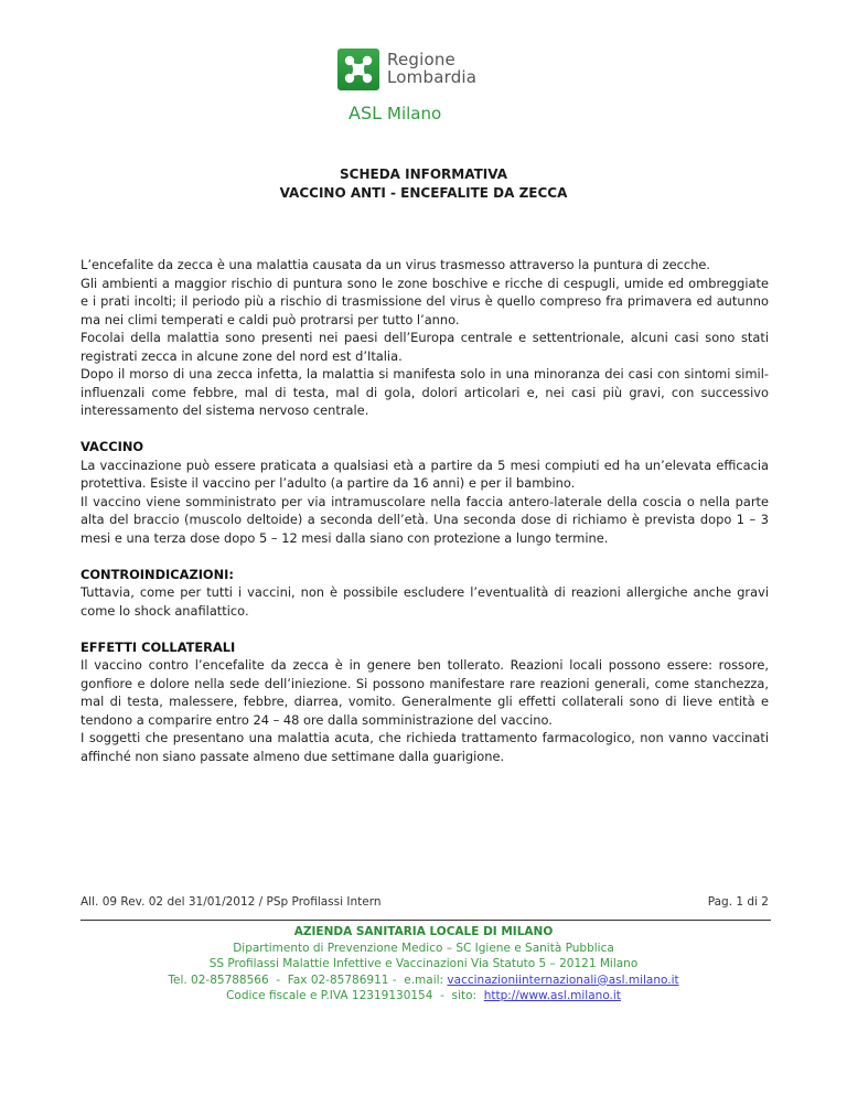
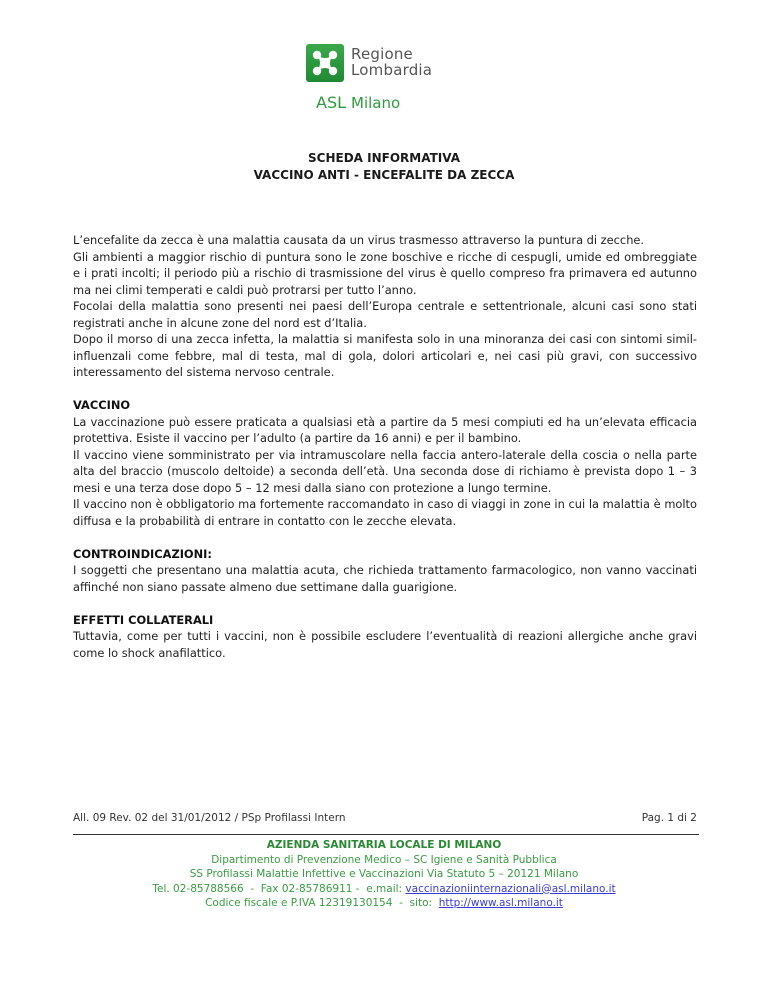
  Regione
  Lombardia
  ASL Milano
  SCHEDA INFORMATIVA
  VACCINO ANTI - ENCEFALITE DA ZECCA
  L’encefalite da zecca è una malattia causata da un virus trasmesso attraverso la puntura di zecche.
  Gli ambienti a maggior rischio di puntura sono le zone boschive e ricche di cespugli, umide ed ombreggiate e i prati incolti; il periodo più a rischio di trasmissione del virus è quello compreso fra primavera ed autunno ma nei climi temperati e caldi può protrarsi per tutto l’anno.
- Focolai della malattia sono presenti nei paesi dell’Europa centrale e settentrionale, alcuni casi sono stati registrati zecca in alcune zone del nord est d’Italia.
+ Focolai della malattia sono presenti nei paesi dell’Europa centrale e settentrionale, alcuni casi sono stati registrati anche in alcune zone del nord est d’Italia.
  Dopo il morso di una zecca infetta, la malattia si manifesta solo in una minoranza dei casi con sintomi simil-influenzali come febbre, mal di testa, mal di gola, dolori articolari e, nei casi più gravi, con successivo interessamento del sistema nervoso centrale.
  VACCINO
  La vaccinazione può essere praticata a qualsiasi età a partire da 5 mesi compiuti ed ha un’elevata efficacia protettiva. Esiste il vaccino per l’adulto (a partire da 16 anni) e per il bambino.
  Il vaccino viene somministrato per via intramuscolare nella faccia antero-laterale della coscia o nella parte alta del braccio (muscolo deltoide) a seconda dell’età. Una seconda dose di richiamo è prevista dopo 1 – 3 mesi e una terza dose dopo 5 – 12 mesi dalla siano con protezione a lungo termine.
+ Il vaccino non è obbligatorio ma fortemente raccomandato in caso di viaggi in zone in cui la malattia è molto diffusa e la probabilità di entrare in contatto con le zecche elevata.
  CONTROINDICAZIONI:
- Tuttavia, come per tutti i vaccini, non è possibile escludere l’eventualità di reazioni allergiche anche gravi come lo shock anafilattico.
+ I soggetti che presentano una malattia acuta, che richieda trattamento farmacologico, non vanno vaccinati affinché non siano passate almeno due settimane dalla guarigione.
  EFFETTI COLLATERALI
- Il vaccino contro l’encefalite da zecca è in genere ben tollerato. Reazioni locali possono essere: rossore, gonfiore e dolore nella sede dell’iniezione. Si possono manifestare rare reazioni generali, come stanchezza, mal di testa, malessere, febbre, diarrea, vomito. Generalmente gli effetti collaterali sono di lieve entità e tendono a comparire entro 24 – 48 ore dalla somministrazione del vaccino.
- I soggetti che presentano una malattia acuta, che richieda trattamento farmacologico, non vanno vaccinati affinché non siano passate almeno due settimane dalla guarigione.
+ Tuttavia, come per tutti i vaccini, non è possibile escludere l’eventualità di reazioni allergiche anche gravi come lo shock anafilattico.
  All. 09 Rev. 02 del 31/01/2012 / PSp Profilassi Intern
  Pag. 1 di 2
  AZIENDA SANITARIA LOCALE DI MILANO
  Dipartimento di Prevenzione Medico – SC Igiene e Sanità Pubblica
  SS Profilassi Malattie Infettive e Vaccinazioni Via Statuto 5 – 20121 Milano
  Tel. 02-85788566 - Fax 02-85786911 - e.mail: vaccinazioniinternazionali@asl.milano.it
  Codice fiscale e P.IVA 12319130154 - sito: http://www.asl.milano.it
